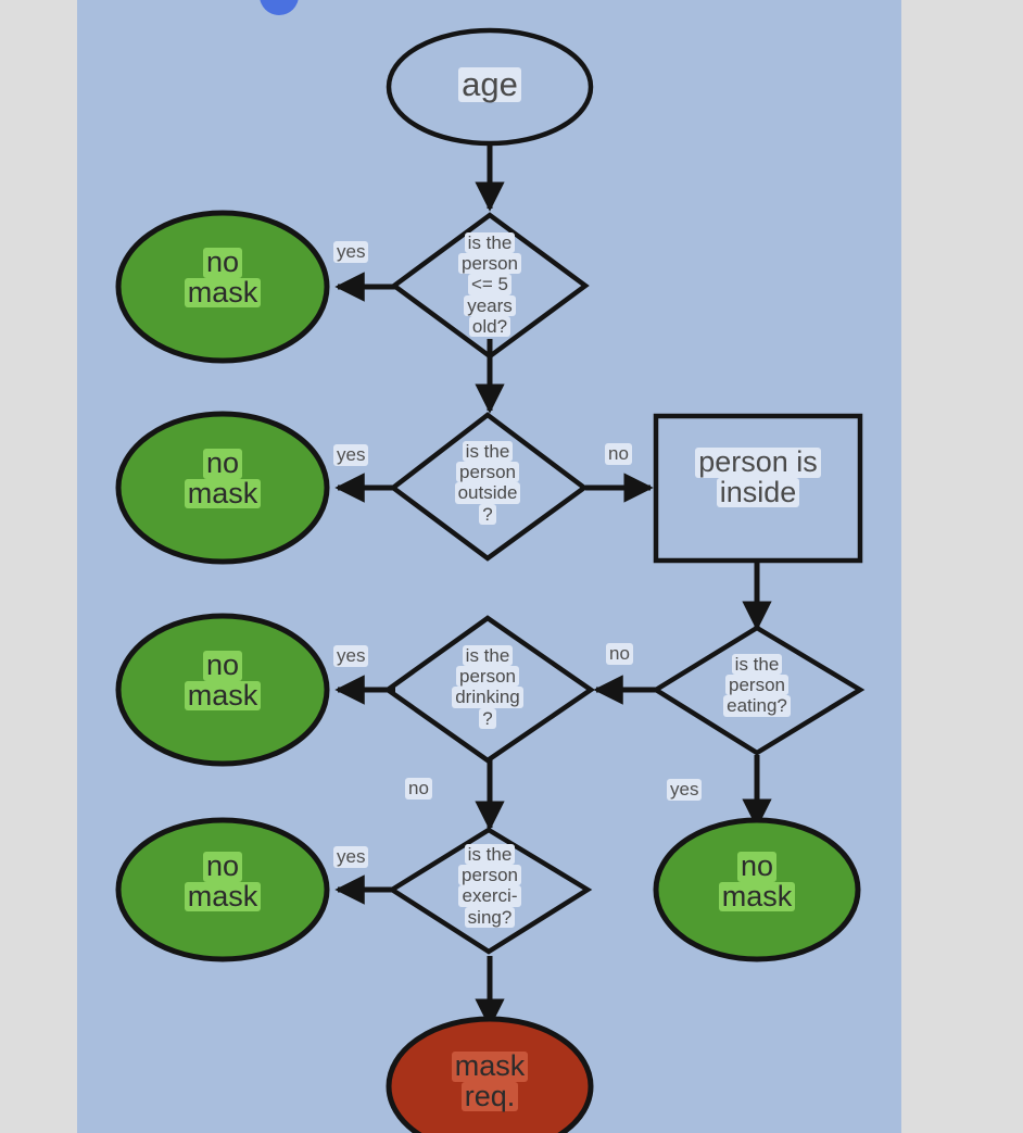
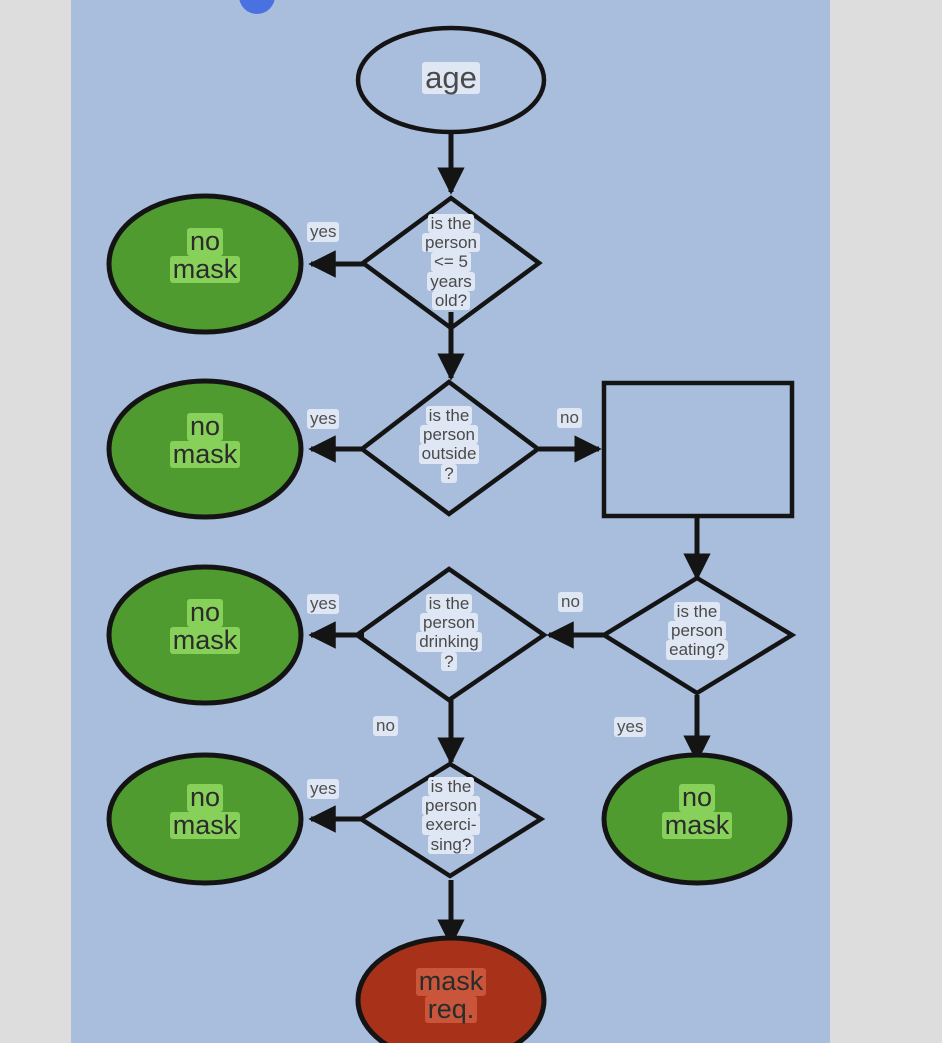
  age
  is the
  person
  <= 5
  years
  old?
  no
  mask
  is the
  person
  outside
  ?
  no
  mask
- person is
- inside
  is the
  person
  eating?
  is the
  person
  drinking
  ?
  no
  mask
  no
  mask
  is the
  person
  exerci-
  sing?
  no
  mask
  mask
  req.
  yes
  yes
  no
  yes
  no
  no
  yes
  yes
